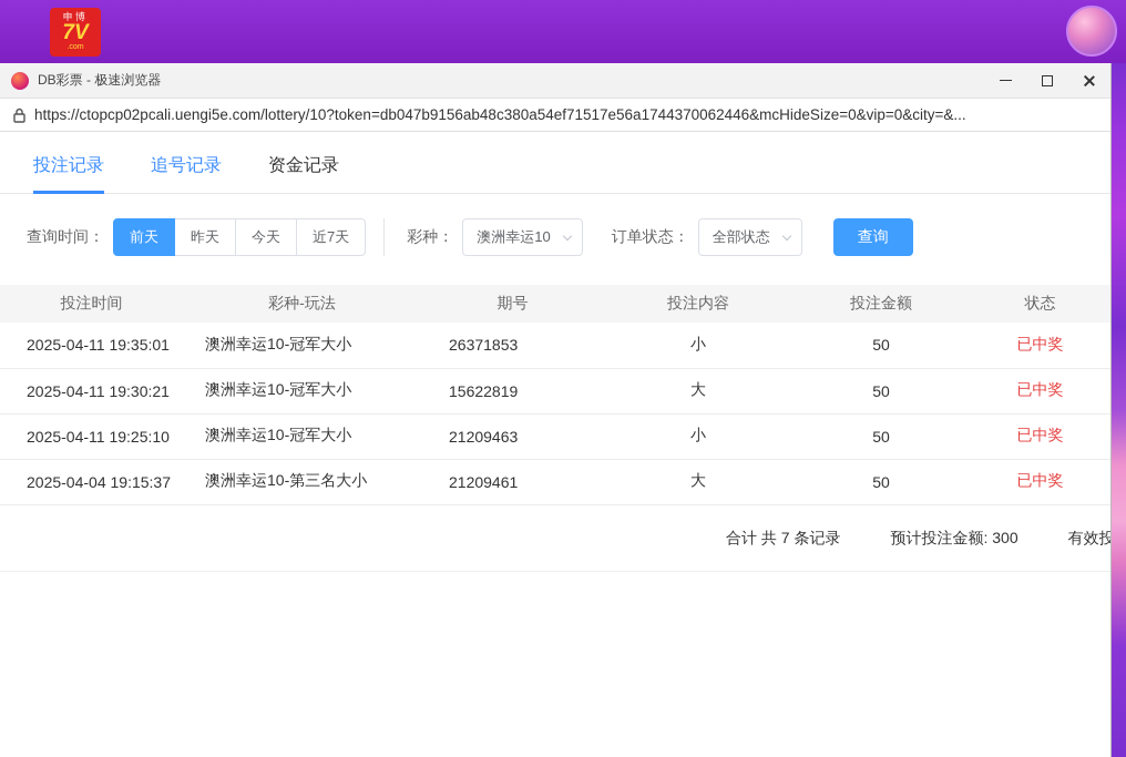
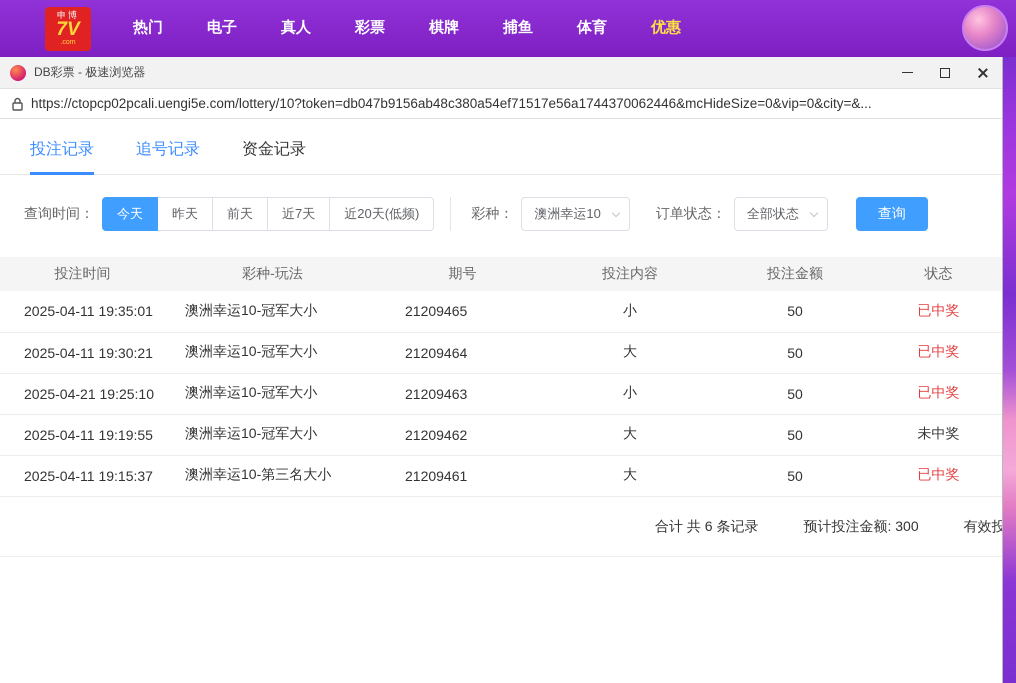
  申博
  7V
+ 热门
+ 电子
+ 真人
+ 彩票
+ 棋牌
+ 捕鱼
+ 体育
+ 优惠
  DB彩票 - 极速浏览器
  https://ctopcp02pcali.uengi5e.com/lottery/10?token=db047b9156ab48c380a54ef71517e56a1744370062446&mcHideSize=0&vip=0&city=&...
  投注记录
  追号记录
  资金记录
  查询时间：
- 前天
+ 今天
  昨天
- 今天
+ 前天
  近7天
+ 近20天(低频)
  彩种：
  澳洲幸运10
  订单状态：
  全部状态
  查询
  投注时间	彩种-玩法	期号	投注内容	投注金额	状态
- 2025-04-11 19:35:01	澳洲幸运10-冠军大小	26371853	小	50	已中奖
+ 2025-04-11 19:35:01	澳洲幸运10-冠军大小	21209465	小	50	已中奖
- 2025-04-11 19:30:21	澳洲幸运10-冠军大小	15622819	大	50	已中奖
+ 2025-04-11 19:30:21	澳洲幸运10-冠军大小	21209464	大	50	已中奖
- 2025-04-11 19:25:10	澳洲幸运10-冠军大小	21209463	小	50	已中奖
+ 2025-04-21 19:25:10	澳洲幸运10-冠军大小	21209463	小	50	已中奖
+ 2025-04-11 19:19:55	澳洲幸运10-冠军大小	21209462	大	50	未中奖
- 2025-04-04 19:15:37	澳洲幸运10-第三名大小	21209461	大	50	已中奖
+ 2025-04-11 19:15:37	澳洲幸运10-第三名大小	21209461	大	50	已中奖
- 合计 共 7 条记录
+ 合计 共 6 条记录
  预计投注金额: 300
